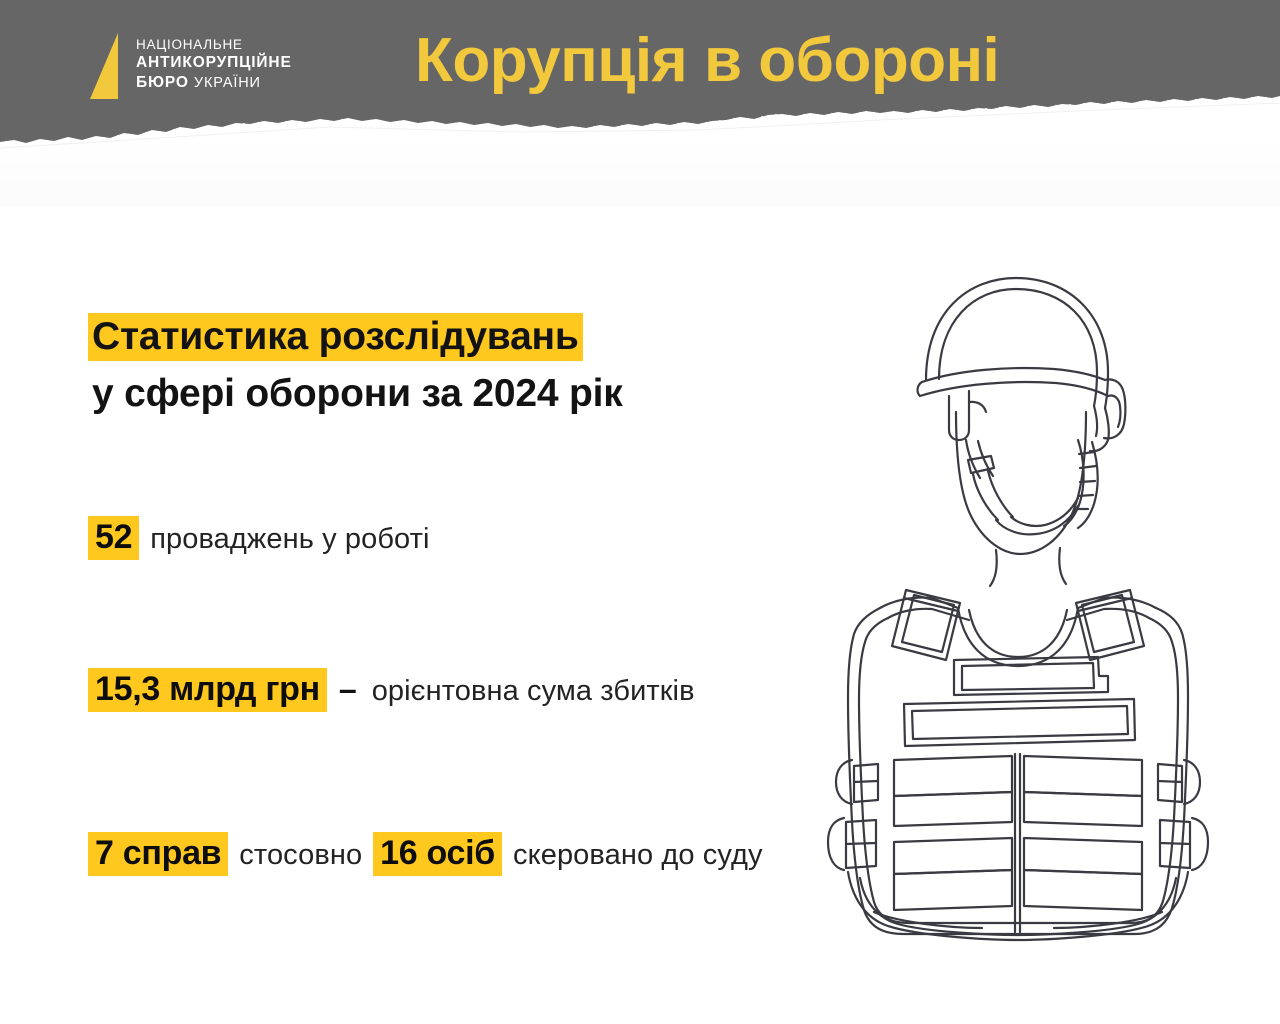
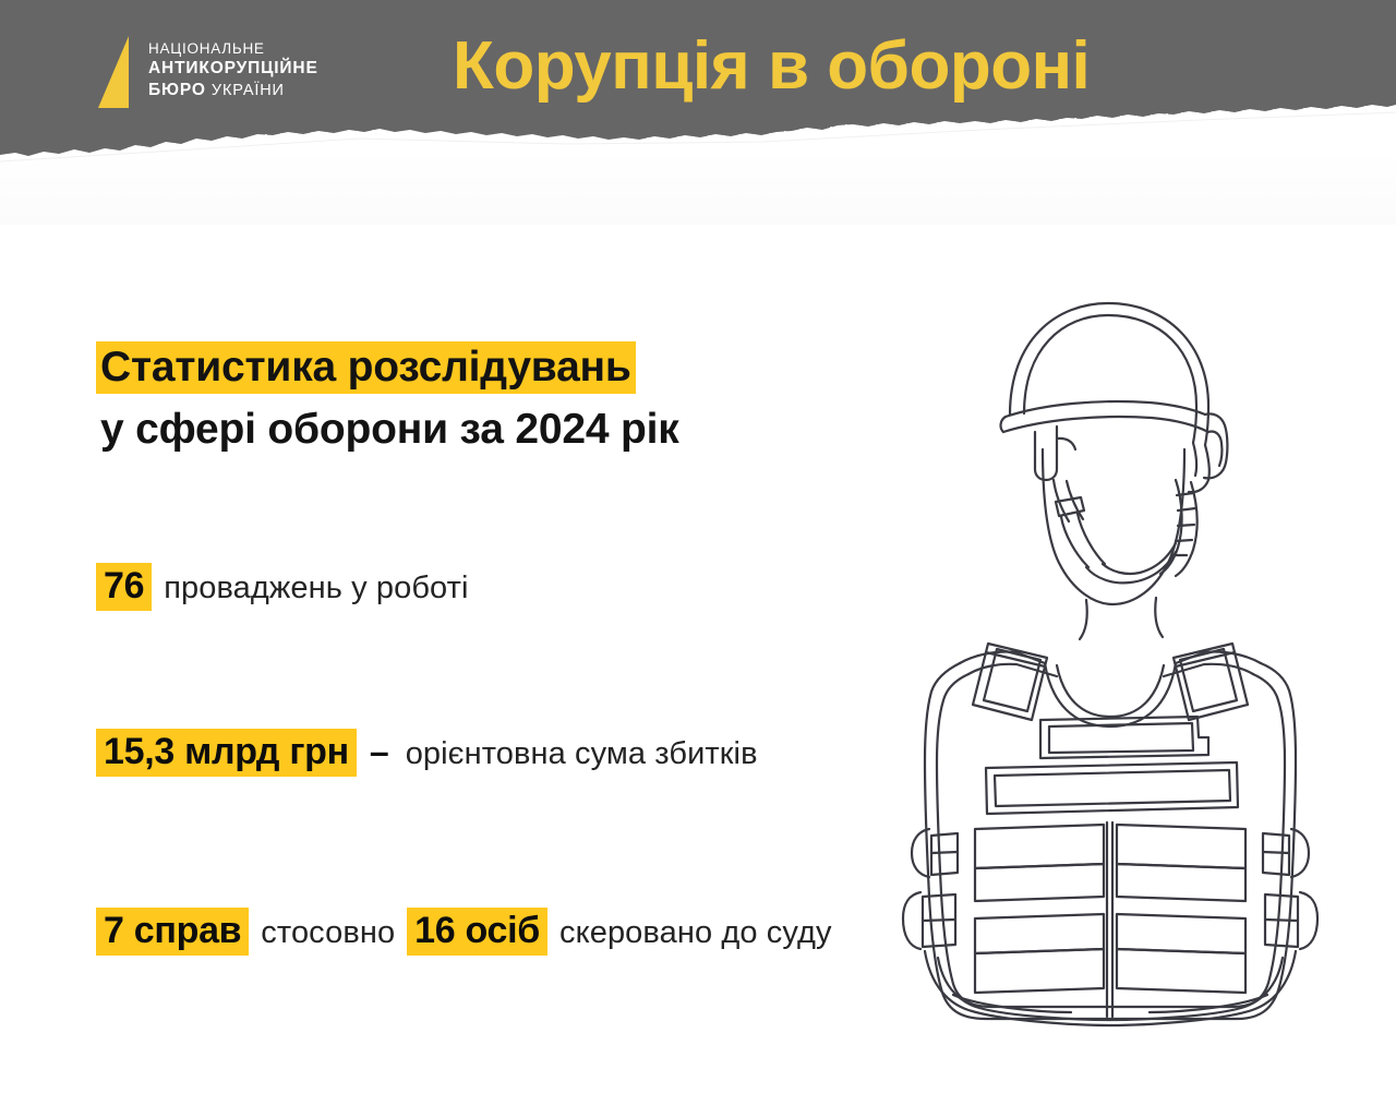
  НАЦІОНАЛЬНЕ
  АНТИКОРУПЦІЙНЕ
  БЮРО УКРАЇНИ
  Корупція в обороні
  Статистика розслідувань
  у сфері оборони за 2024 рік
- 52
+ 76
  проваджень у роботі
  15,3 млрд грн
  –
  орієнтовна сума збитків
  7 справ
  стосовно
  16 осіб
  скеровано до суду
